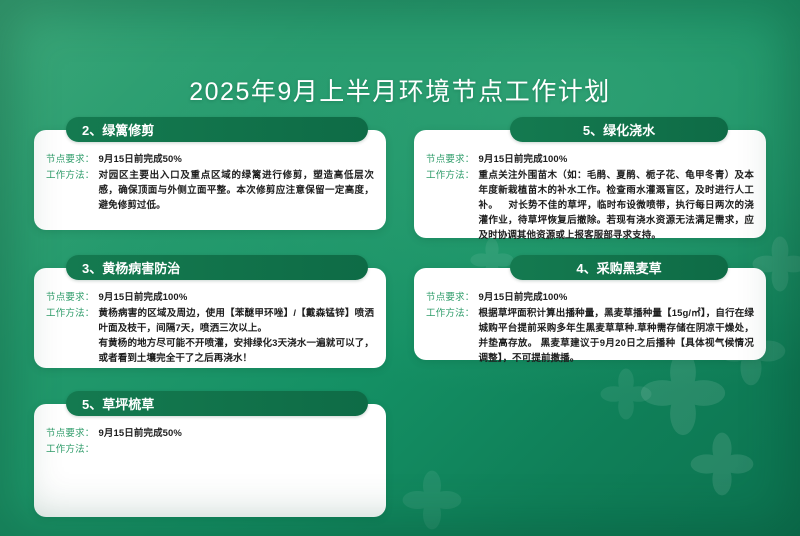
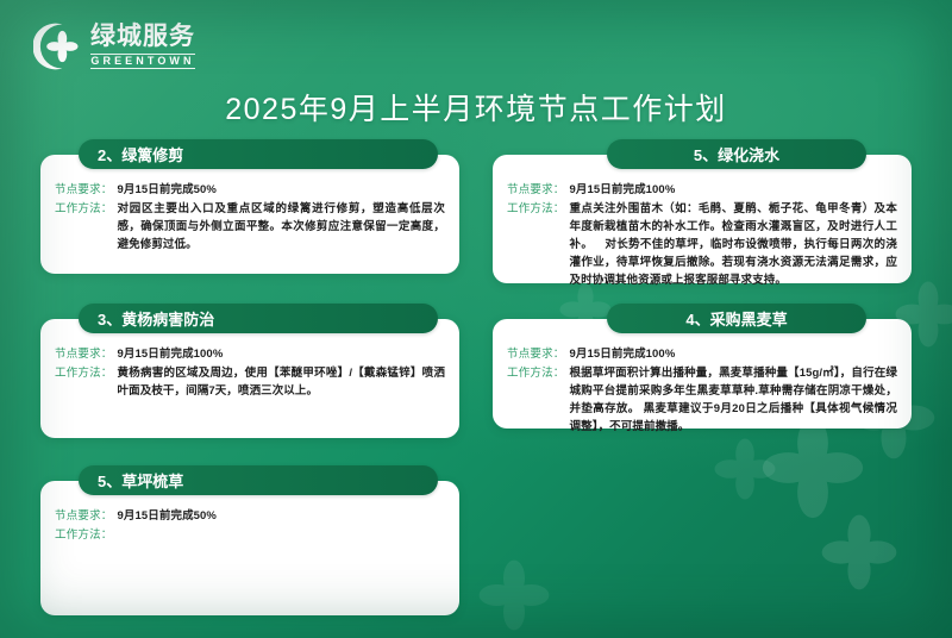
+ 绿城服务
+ GREENTOWN
  2025年9月上半月环境节点工作计划
  2、绿篱修剪
  节点要求：
  9月15日前完成50%
  工作方法：
  对园区主要出入口及重点区域的绿篱进行修剪，塑造高低层次感，确保顶面与外侧立面平整。本次修剪应注意保留一定高度，避免修剪过低。
  5、绿化浇水
  节点要求：
  9月15日前完成100%
  工作方法：
  重点关注外围苗木（如：毛鹃、夏鹃、栀子花、龟甲冬青）及本年度新栽植苗木的补水工作。检查雨水灌溉盲区，及时进行人工补。 对长势不佳的草坪，临时布设微喷带，执行每日两次的浇灌作业，待草坪恢复后撤除。若现有浇水资源无法满足需求，应及时协调其他资源或上报客服部寻求支持。
  3、黄杨病害防治
  节点要求：
  9月15日前完成100%
  工作方法：
  黄杨病害的区域及周边，使用【苯醚甲环唑】/【戴森锰锌】喷洒叶面及枝干，间隔7天，喷洒三次以上。
- 有黄杨的地方尽可能不开喷灌，安排绿化3天浇水一遍就可以了，或者看到土壤完全干了之后再浇水！
  4、采购黑麦草
  节点要求：
  9月15日前完成100%
  工作方法：
  根据草坪面积计算出播种量，黑麦草播种量【15g/㎡】，自行在绿城购平台提前采购多年生黑麦草草种.草种需存储在阴凉干燥处，并垫高存放。 黑麦草建议于9月20日之后播种【具体视气候情况调整】，不可提前撒播。
  5、草坪梳草
  节点要求：
  9月15日前完成50%
  工作方法：
